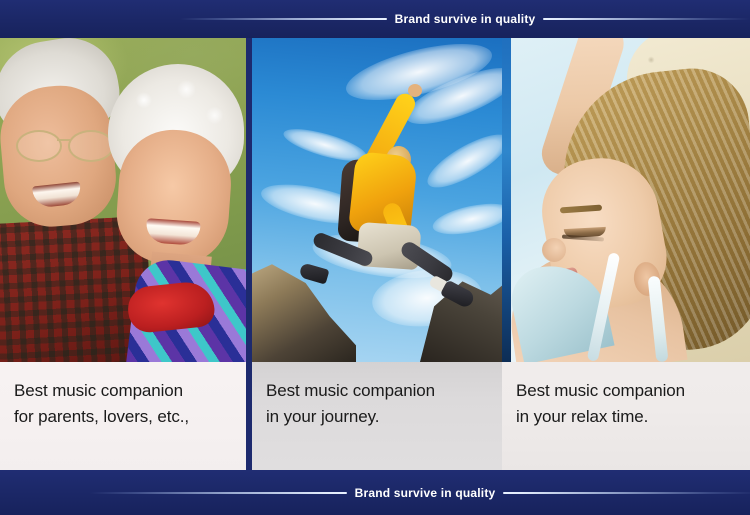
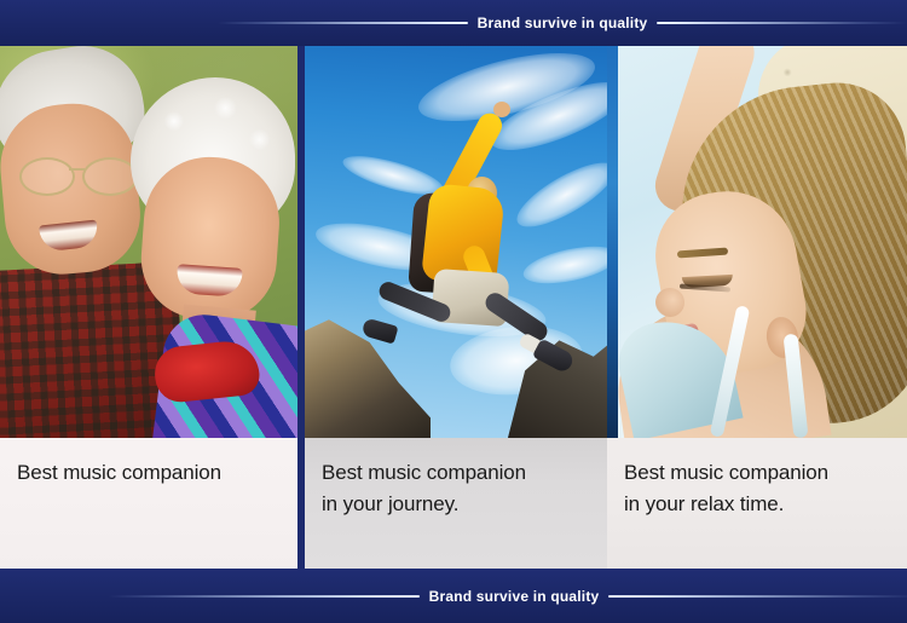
  Brand survive in quality
  Best music companion
- for parents, lovers, etc.,
  Best music companion
  in your journey.
  Best music companion
  in your relax time.
  Brand survive in quality
